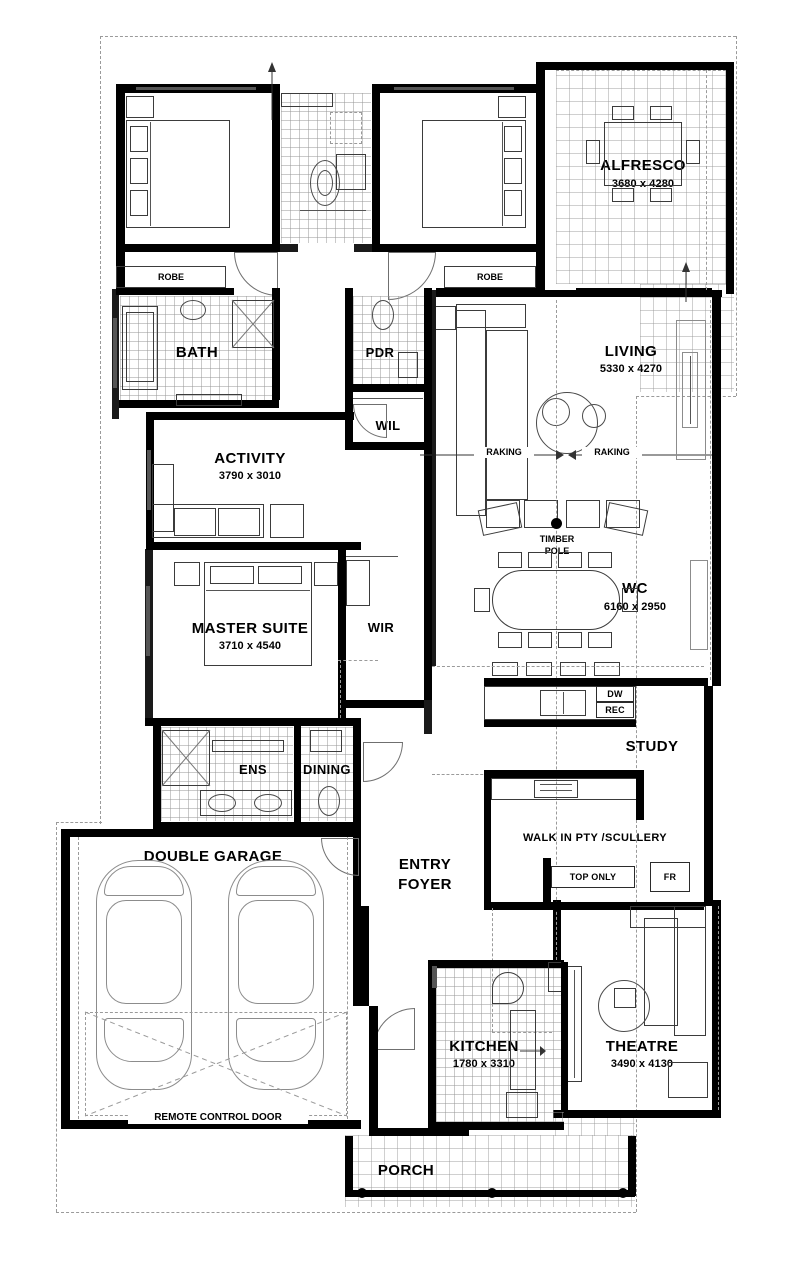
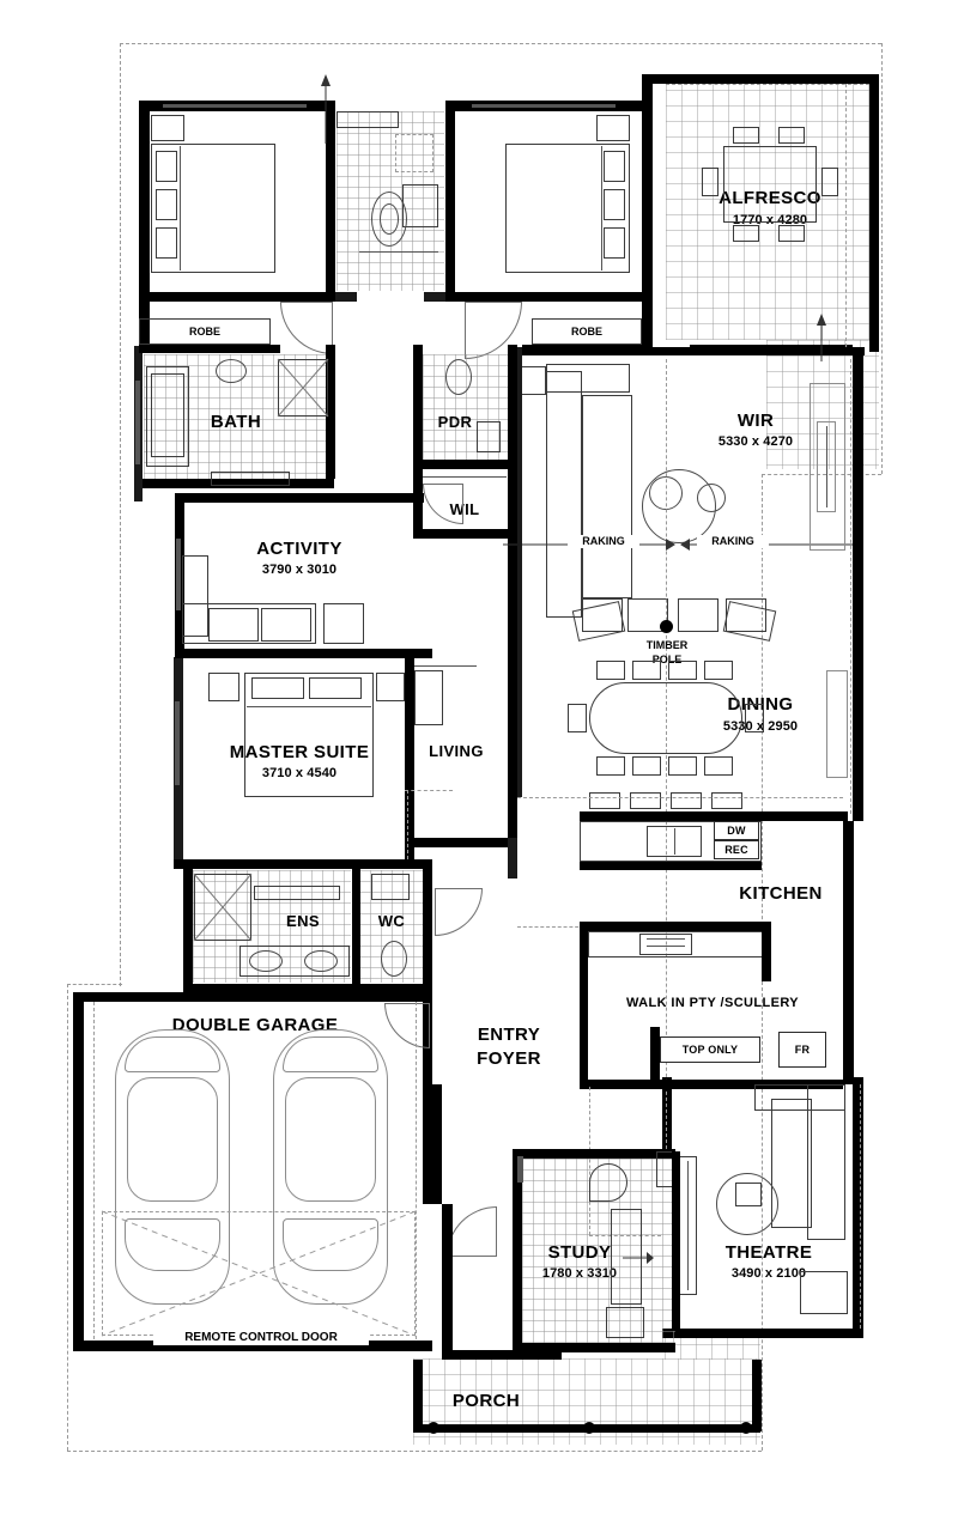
  ROBE
  ROBE
  BATH
  PDR
  WIL
  ACTIVITY
  3790 x 3010
  MASTER SUITE
  3710 x 4540
- WIR
+ LIVING
  ENS
- DINING
+ WC
  ENTRY
  FOYER
- LIVING
+ WIR
  5330 x 4270
  RAKING
  RAKING
  TIMBER
  POLE
- WC
+ DINING
- 6160 x 2950
+ 5330 x 2950
  DW
  REC
- STUDY
+ KITCHEN
  WALK IN PTY /SCULLERY
  TOP ONLY
  FR
  DOUBLE GARAGE
  REMOTE CONTROL DOOR
- KITCHEN
+ STUDY
  1780 x 3310
  THEATRE
- 3490 x 4130
+ 3490 x 2100
  PORCH
  ALFRESCO
- 3680 x 4280
+ 1770 x 4280
